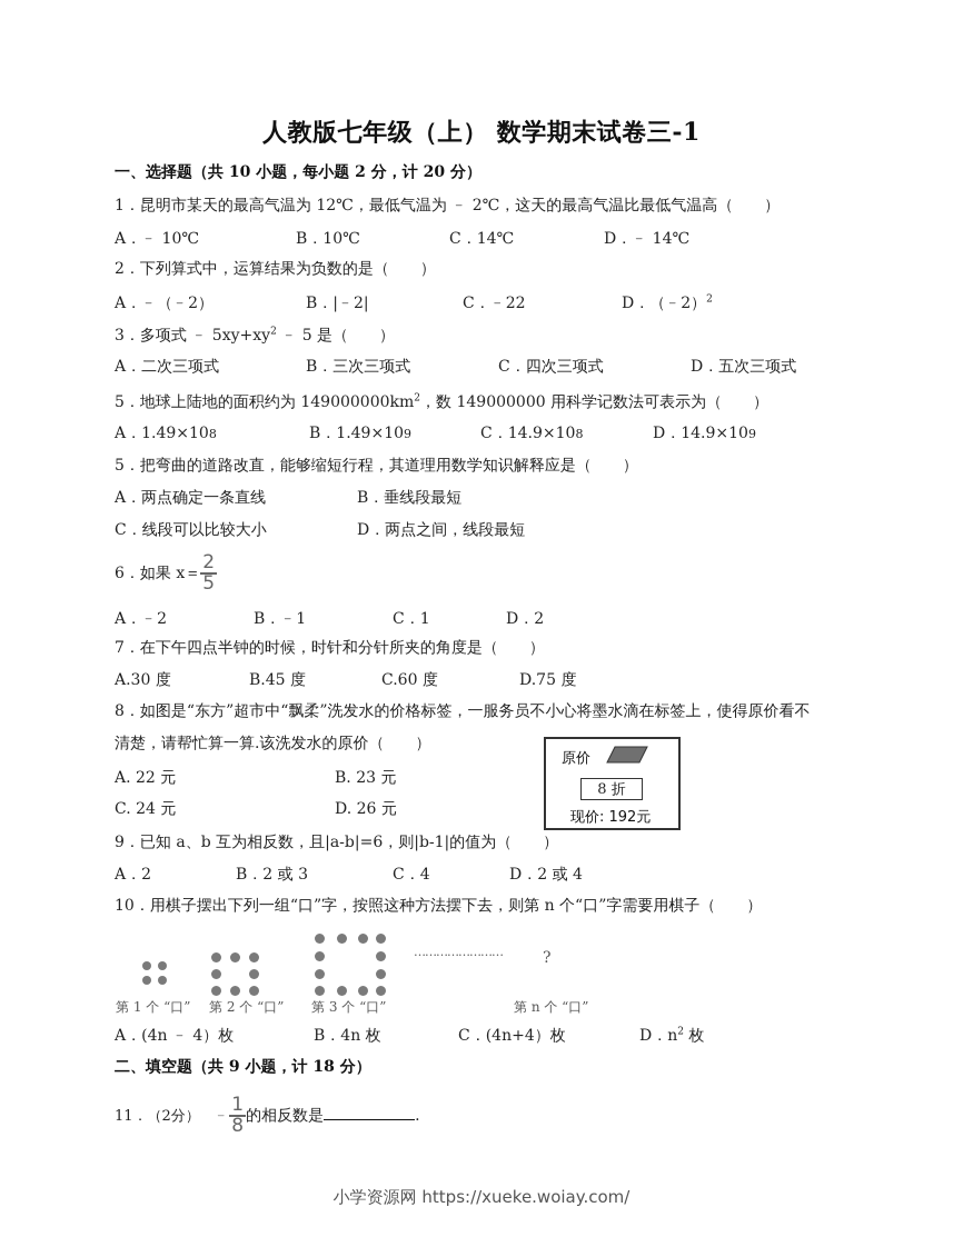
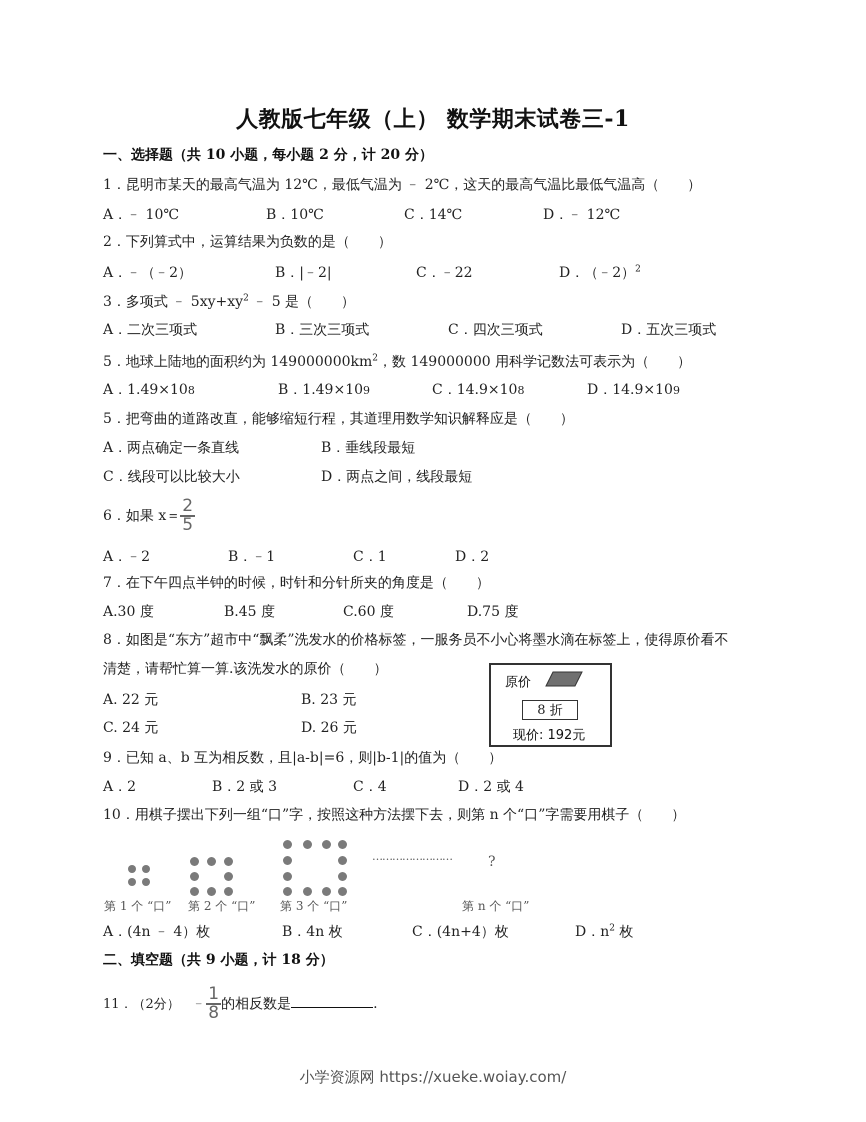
  人教版七年级（上） 数学期末试卷三-1
  一、选择题（共 10 小题，每小题 2 分，计 20 分）
  1．昆明市某天的最高气温为 12℃，最低气温为 ﹣ 2℃，这天的最高气温比最低气温高（ ）
  A．﹣ 10℃
  B．10℃
  C．14℃
- D．﹣ 14℃
+ D．﹣ 12℃
  2．下列算式中，运算结果为负数的是（ ）
  A．﹣（﹣2）
  B．|﹣2|
  C．﹣22
  D．（﹣2）2
  3．多项式 ﹣ 5xy+xy2 ﹣ 5 是（ ）
  A．二次三项式
  B．三次三项式
  C．四次三项式
  D．五次三项式
  5．地球上陆地的面积约为 149000000km2，数 149000000 用科学记数法可表示为（ ）
  A．1.49×108
  B．1.49×109
  C．14.9×108
  D．14.9×109
  5．把弯曲的道路改直，能够缩短行程，其道理用数学知识解释应是（ ）
  A．两点确定一条直线
  B．垂线段最短
  C．线段可以比较大小
  D．两点之间，线段最短
  6．如果 x＝
  2
  5
  A．﹣2
  B．﹣1
  C．1
  D．2
  7．在下午四点半钟的时候，时针和分针所夹的角度是（ ）
  A.30 度
  B.45 度
  C.60 度
  D.75 度
  8．如图是“东方”超市中“飘柔”洗发水的价格标签，一服务员不小心将墨水滴在标签上，使得原价看不
  清楚，请帮忙算一算.该洗发水的原价（ ）
  A. 22 元
  B. 23 元
  C. 24 元
  D. 26 元
  原价
  8 折
  现价: 192元
  9．已知 a、b 互为相反数，且|a-b|=6，则|b-1|的值为（ ）
  A．2
  B．2 或 3
  C．4
  D．2 或 4
  10．用棋子摆出下列一组“口”字，按照这种方法摆下去，则第 n 个“口”字需要用棋子（ ）
  ……………………
  ?
  第 1 个 “口”
  第 2 个 “口”
  第 3 个 “口”
  第 n 个 “口”
  A．(4n ﹣ 4）枚
  B．4n 枚
  C．(4n+4）枚
  D．n2 枚
  二、填空题（共 9 小题，计 18 分）
  11．（2分） ﹣
  1
  8
  的相反数是 .
  小学资源网 https://xueke.woiay.com/
